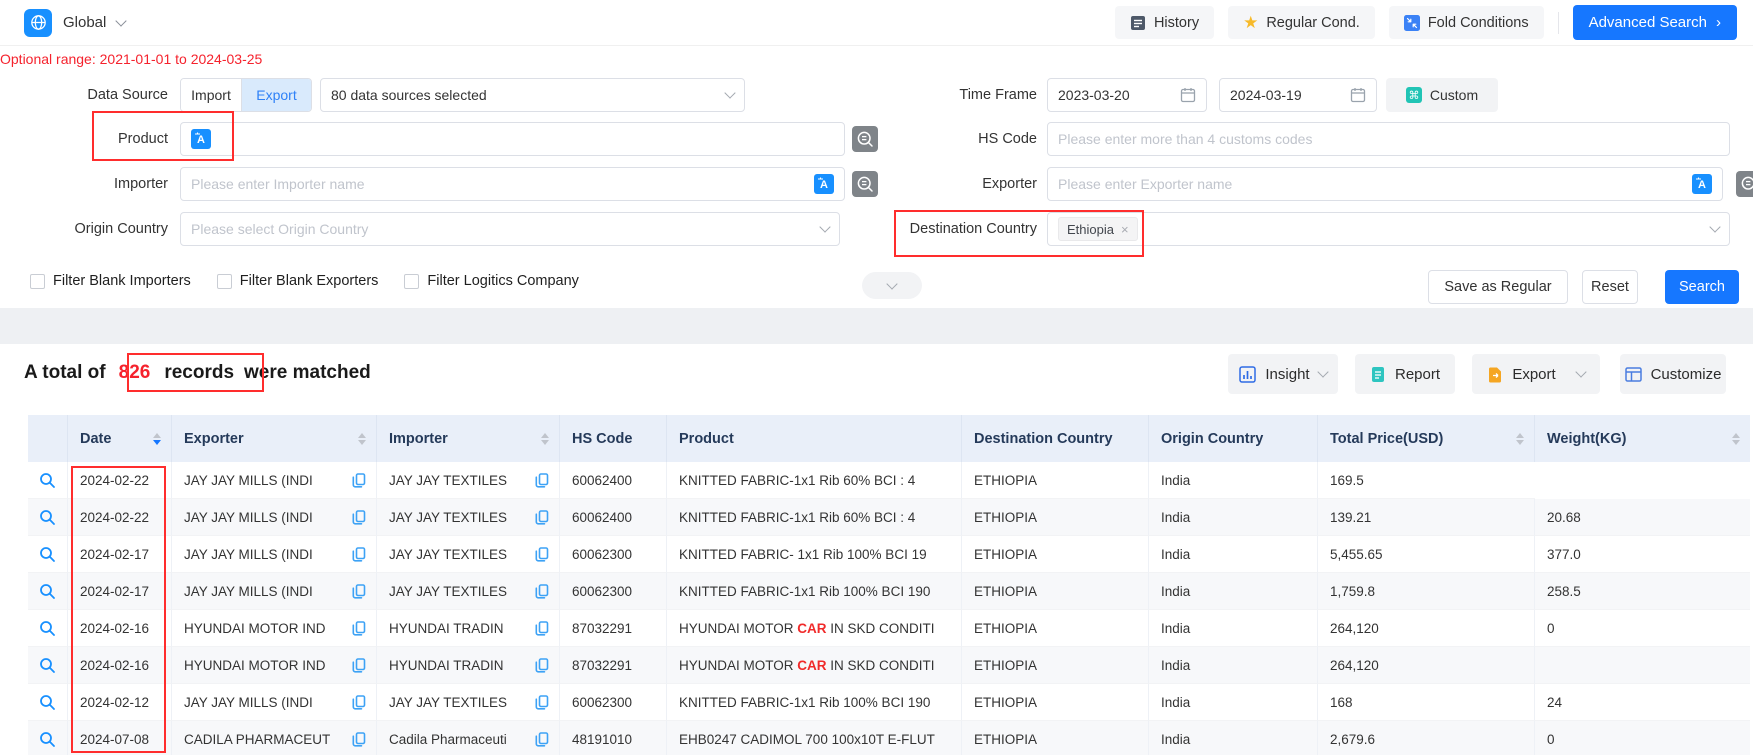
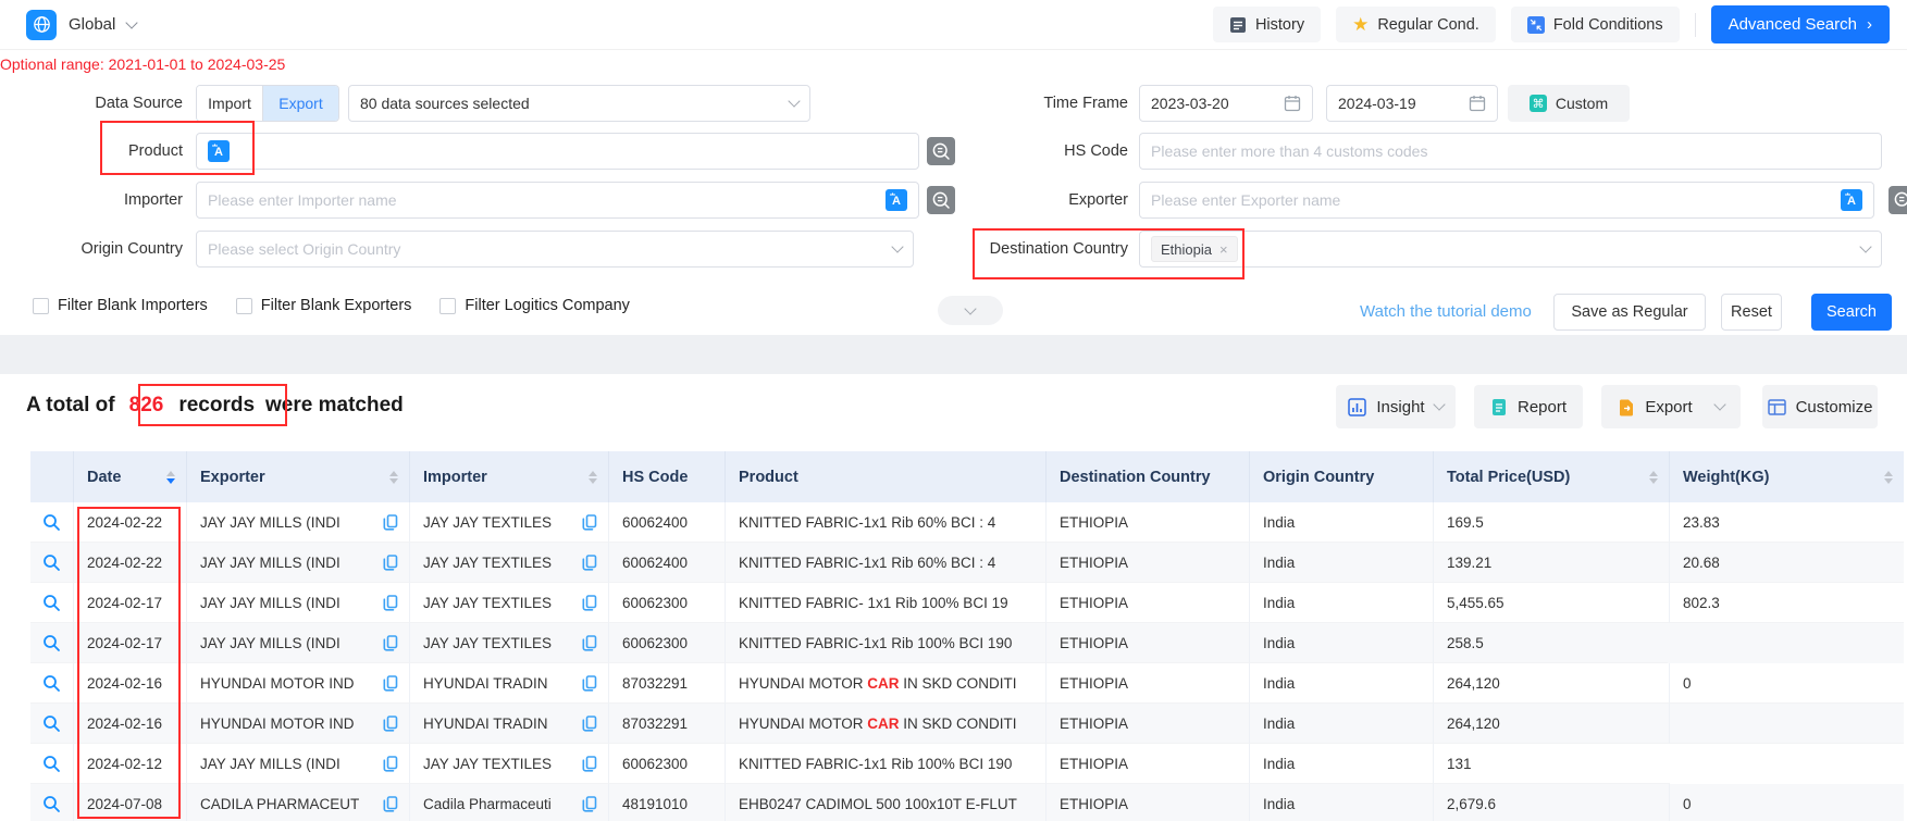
  Global
  History
  ★
  Regular Cond.
  Fold Conditions
  Advanced Search
  ›
  Optional range: 2021-01-01 to 2024-03-25
  Data Source
  Import
  Export
  80 data sources selected
  Time Frame
  2023-03-20
  2024-03-19
  ⌘
  Custom
  Product
  A
  HS Code
  Please enter more than 4 customs codes
  Importer
  Please enter Importer name
  A
  Exporter
  Please enter Exporter name
  A
  Origin Country
  Please select Origin Country
  Destination Country
  Ethiopia
  ×
  Filter Blank Importers
  Filter Blank Exporters
  Filter Logitics Company
+ Watch the tutorial demo
  Save as Regular
  Reset
  Search
  A total of
  826
  records
  were matched
  Insight
  Report
  Export
  Customize
  Date
  Exporter
  Importer
  HS Code
  Product
  Destination Country
  Origin Country
  Total Price(USD)
  Weight(KG)
  2024-02-22
  JAY JAY MILLS (INDI
  JAY JAY TEXTILES
  60062400
  KNITTED FABRIC-1x1 Rib 60% BCI : 4
  ETHIOPIA
  India
  169.5
+ 23.83
  2024-02-22
  JAY JAY MILLS (INDI
  JAY JAY TEXTILES
  60062400
  KNITTED FABRIC-1x1 Rib 60% BCI : 4
  ETHIOPIA
  India
  139.21
  20.68
  2024-02-17
  JAY JAY MILLS (INDI
  JAY JAY TEXTILES
  60062300
  KNITTED FABRIC- 1x1 Rib 100% BCI 19
  ETHIOPIA
  India
  5,455.65
- 377.0
+ 802.3
  2024-02-17
  JAY JAY MILLS (INDI
  JAY JAY TEXTILES
  60062300
  KNITTED FABRIC-1x1 Rib 100% BCI 190
  ETHIOPIA
  India
- 1,759.8
  258.5
  2024-02-16
  HYUNDAI MOTOR IND
  HYUNDAI TRADIN
  87032291
  HYUNDAI MOTOR CAR IN SKD CONDITI
  ETHIOPIA
  India
  264,120
  0
  2024-02-16
  HYUNDAI MOTOR IND
  HYUNDAI TRADIN
  87032291
  HYUNDAI MOTOR CAR IN SKD CONDITI
  ETHIOPIA
  India
  264,120
  2024-02-12
  JAY JAY MILLS (INDI
  JAY JAY TEXTILES
  60062300
  KNITTED FABRIC-1x1 Rib 100% BCI 190
  ETHIOPIA
  India
- 168
+ 131
- 24
  2024-07-08
  CADILA PHARMACEUT
  Cadila Pharmaceuti
  48191010
- EHB0247 CADIMOL 700 100x10T E-FLUT
+ EHB0247 CADIMOL 500 100x10T E-FLUT
  ETHIOPIA
  India
  2,679.6
  0
